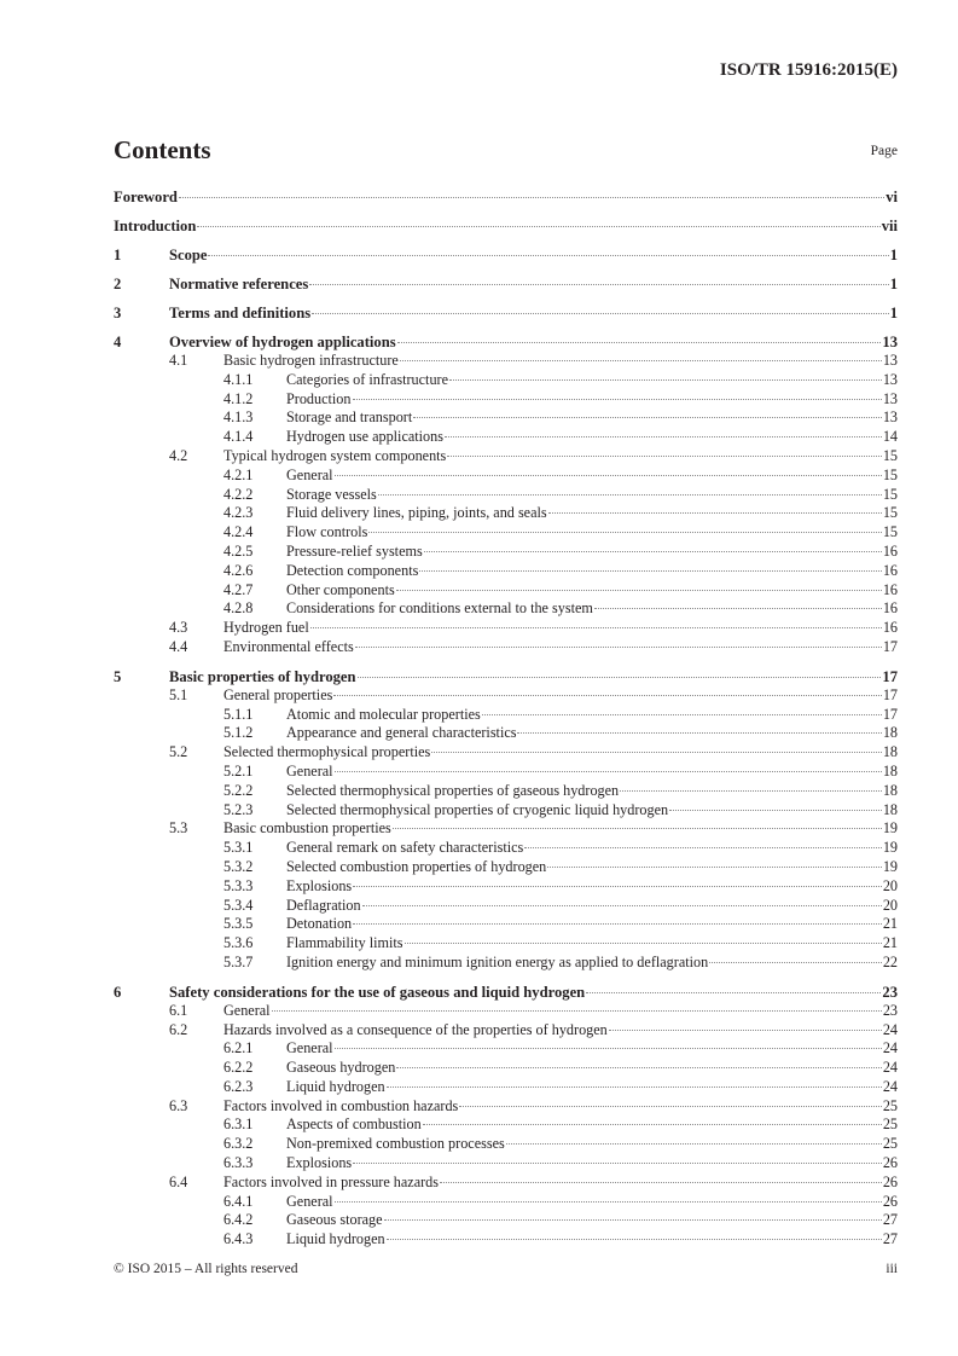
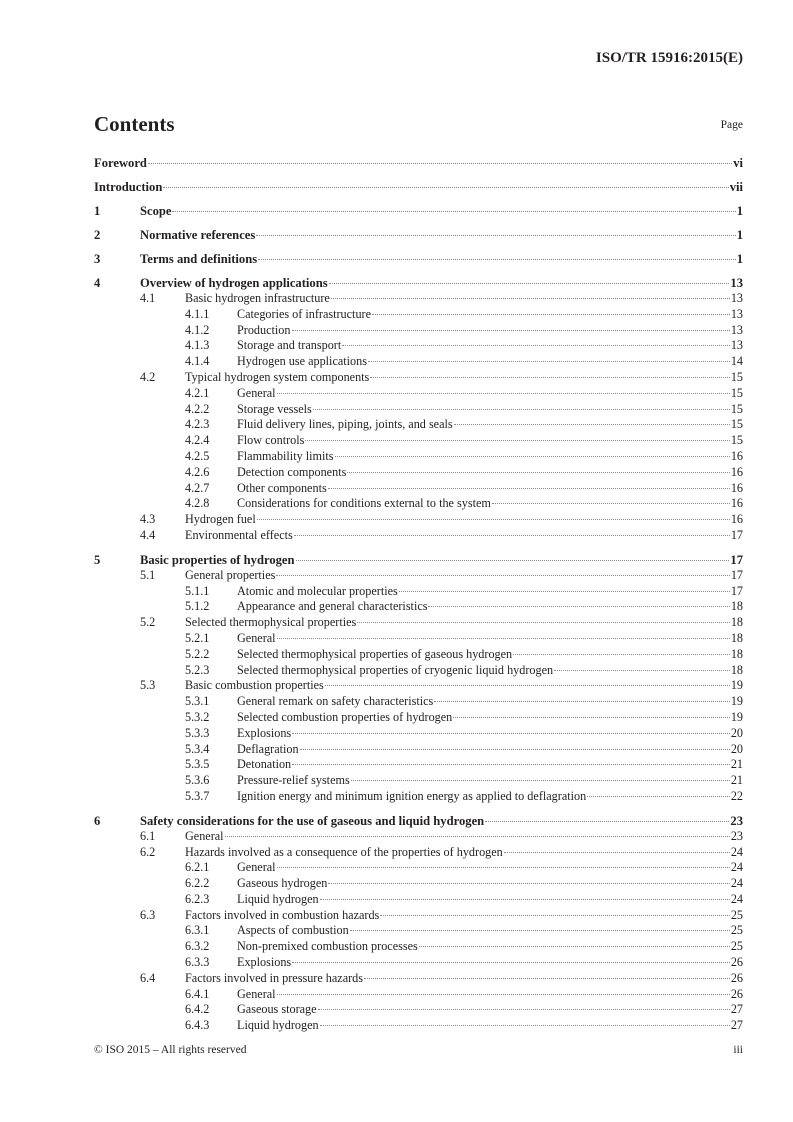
  ISO/TR 15916:2015(E)
  Contents
  Page
  Foreword
  vi
  Introduction
  vii
  1
  Scope
  1
  2
  Normative references
  1
  3
  Terms and definitions
  1
  4
  Overview of hydrogen applications
  13
  4.1
  Basic hydrogen infrastructure
  13
  4.1.1
  Categories of infrastructure
  13
  4.1.2
  Production
  13
  4.1.3
  Storage and transport
  13
  4.1.4
  Hydrogen use applications
  14
  4.2
  Typical hydrogen system components
  15
  4.2.1
  General
  15
  4.2.2
  Storage vessels
  15
  4.2.3
  Fluid delivery lines, piping, joints, and seals
  15
  4.2.4
  Flow controls
  15
  4.2.5
- Pressure-relief systems
+ Flammability limits
  16
  4.2.6
  Detection components
  16
  4.2.7
  Other components
  16
  4.2.8
  Considerations for conditions external to the system
  16
  4.3
  Hydrogen fuel
  16
  4.4
  Environmental effects
  17
  5
  Basic properties of hydrogen
  17
  5.1
  General properties
  17
  5.1.1
  Atomic and molecular properties
  17
  5.1.2
  Appearance and general characteristics
  18
  5.2
  Selected thermophysical properties
  18
  5.2.1
  General
  18
  5.2.2
  Selected thermophysical properties of gaseous hydrogen
  18
  5.2.3
  Selected thermophysical properties of cryogenic liquid hydrogen
  18
  5.3
  Basic combustion properties
  19
  5.3.1
  General remark on safety characteristics
  19
  5.3.2
  Selected combustion properties of hydrogen
  19
  5.3.3
  Explosions
  20
  5.3.4
  Deflagration
  20
  5.3.5
  Detonation
  21
  5.3.6
- Flammability limits
+ Pressure-relief systems
  21
  5.3.7
  Ignition energy and minimum ignition energy as applied to deflagration
  22
  6
  Safety considerations for the use of gaseous and liquid hydrogen
  23
  6.1
  General
  23
  6.2
  Hazards involved as a consequence of the properties of hydrogen
  24
  6.2.1
  General
  24
  6.2.2
  Gaseous hydrogen
  24
  6.2.3
  Liquid hydrogen
  24
  6.3
  Factors involved in combustion hazards
  25
  6.3.1
  Aspects of combustion
  25
  6.3.2
  Non-premixed combustion processes
  25
  6.3.3
  Explosions
  26
  6.4
  Factors involved in pressure hazards
  26
  6.4.1
  General
  26
  6.4.2
  Gaseous storage
  27
  6.4.3
  Liquid hydrogen
  27
  © ISO 2015 – All rights reserved
  iii
